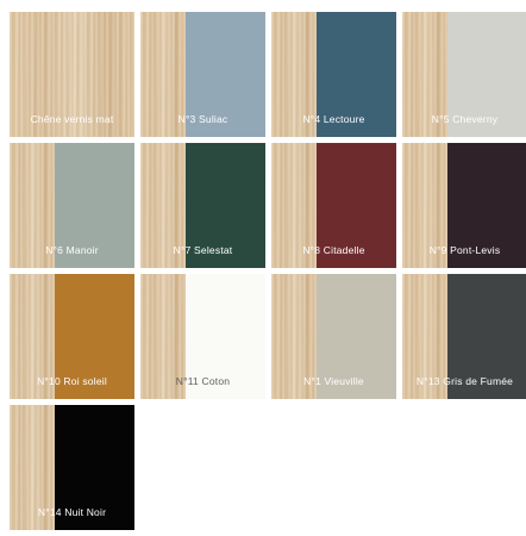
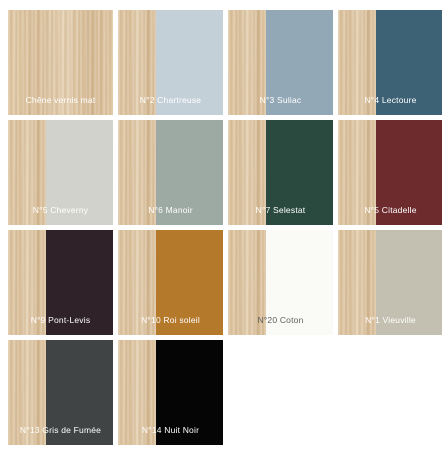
  Chêne vernis mat
+ N°2 Chartreuse
  N°3 Suliac
  N°4 Lectoure
  N°5 Cheverny
  N°6 Manoir
  N°7 Selestat
- N°8 Citadelle
+ N°5 Citadelle
  N°9 Pont-Levis
  N°10 Roi soleil
- N°11 Coton
+ N°20 Coton
  N°1 Vieuville
  N°13 Gris de Fumée
  N°14 Nuit Noir
